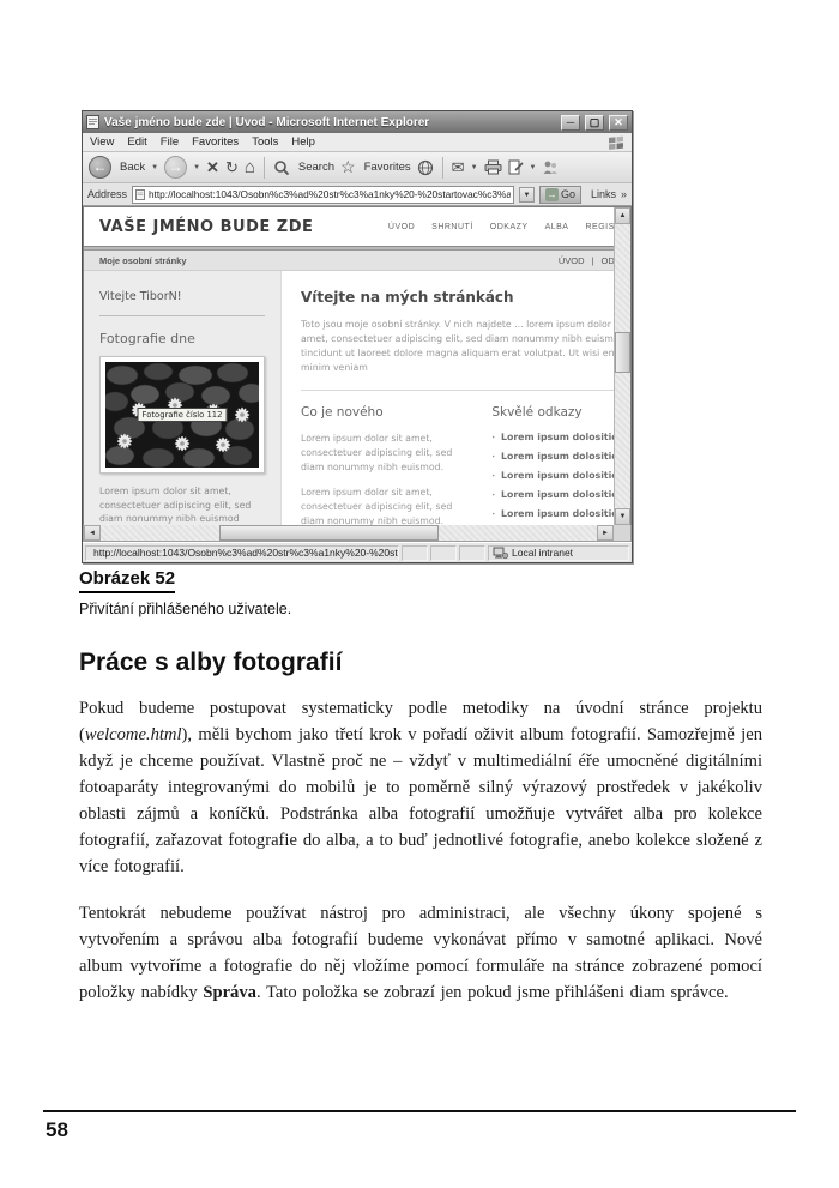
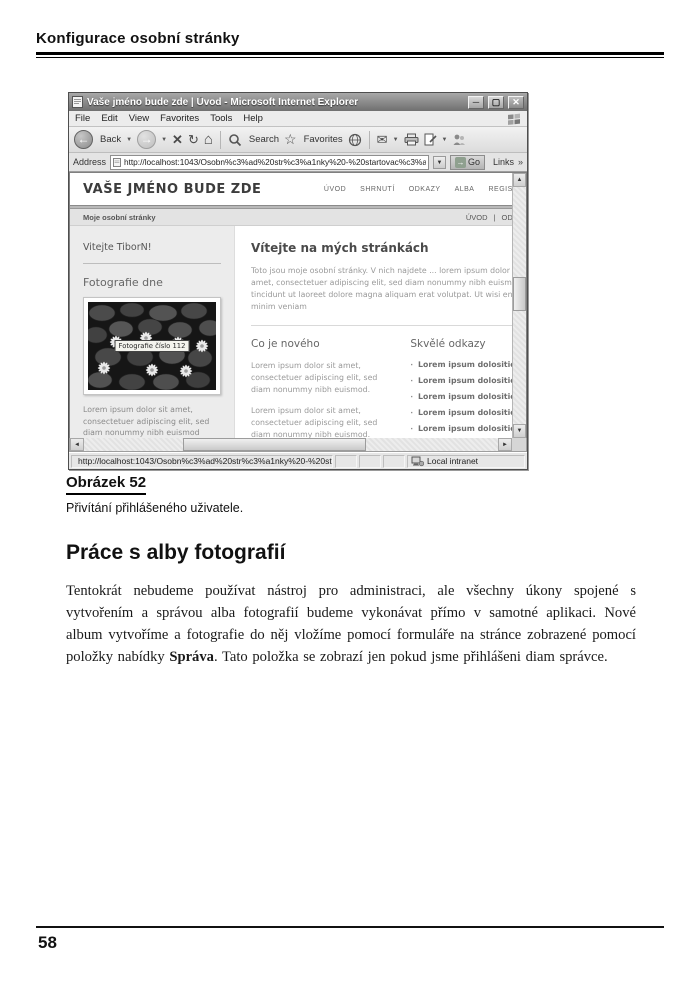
+ Konfigurace osobní stránky
  Vaše jméno bude zde | Úvod - Microsoft Internet Explorer
  ─
  ▢
  ✕
- View
+ File
  Edit
- File
+ View
  Favorites
  Tools
  Help
  ←
  Back
  →
  ✕
  ↻
  ⌂
  Search
  ☆
  Favorites
  ✉
  Address
  http://localhost:1043/Osobn%c3%ad%20str%c3%a1nky%20-%20startovac%c3%a
  →
  Go
  Links
  »
  VAŠE JMÉNO BUDE ZDE
  Moje osobní stránky
  ÚVOD
  |
  Vitejte TiborN!
  Fotografie dne
  Fotografie číslo 112
  Lorem ipsum dolor sit amet, consectetuer adipiscing elit, sed diam nonummy nibh euismod
  Vítejte na mých stránkách
  Toto jsou moje osobní stránky. V nich najdete ... lorem ipsum dolor amet, consectetuer adipiscing elit, sed diam nonummy nibh euism tincidunt ut laoreet dolore magna aliquam erat volutpat. Ut wisi en minim veniam
  Co je nového
  Lorem ipsum dolor sit amet, consectetuer adipiscing elit, sed diam nonummy nibh euismod.
  Lorem ipsum dolor sit amet, consectetuer adipiscing elit, sed diam nonummy nibh euismod.
  Skvělé odkazy
  ·
  Lorem ipsum dolositi
  ·
  Lorem ipsum dolositi
  ·
  Lorem ipsum dolositi
  ·
  Lorem ipsum dolositi
  ·
  Lorem ipsum dolositi
  http://localhost:1043/Osobn%c3%ad%20str%c3%a1nky%20-%20st
  Local intranet
  Obrázek 52
  Přivítání přihlášeného uživatele.
  Práce s alby fotografií
- Pokud budeme postupovat systematicky podle metodiky na úvodní stránce projektu (welcome.html), měli bychom jako třetí krok v pořadí oživit album fotografií. Samozřejmě jen když je chceme používat. Vlastně proč ne – vždyť v multimediální éře umocněné digitálními fotoaparáty integrovanými do mobilů je to poměrně silný výrazový prostředek v jakékoliv oblasti zájmů a koníčků. Podstránka alba fotografií umožňuje vytvářet alba pro kolekce fotografií, zařazovat fotografie do alba, a to buď jednotlivé fotografie, anebo kolekce složené z více fotografií.
  Tentokrát nebudeme používat nástroj pro administraci, ale všechny úkony spojené s vytvořením a správou alba fotografií budeme vykonávat přímo v samotné aplikaci. Nové album vytvoříme a fotografie do něj vložíme pomocí formuláře na stránce zobrazené pomocí položky nabídky Správa. Tato položka se zobrazí jen pokud jsme přihlášeni diam správce.
  58
